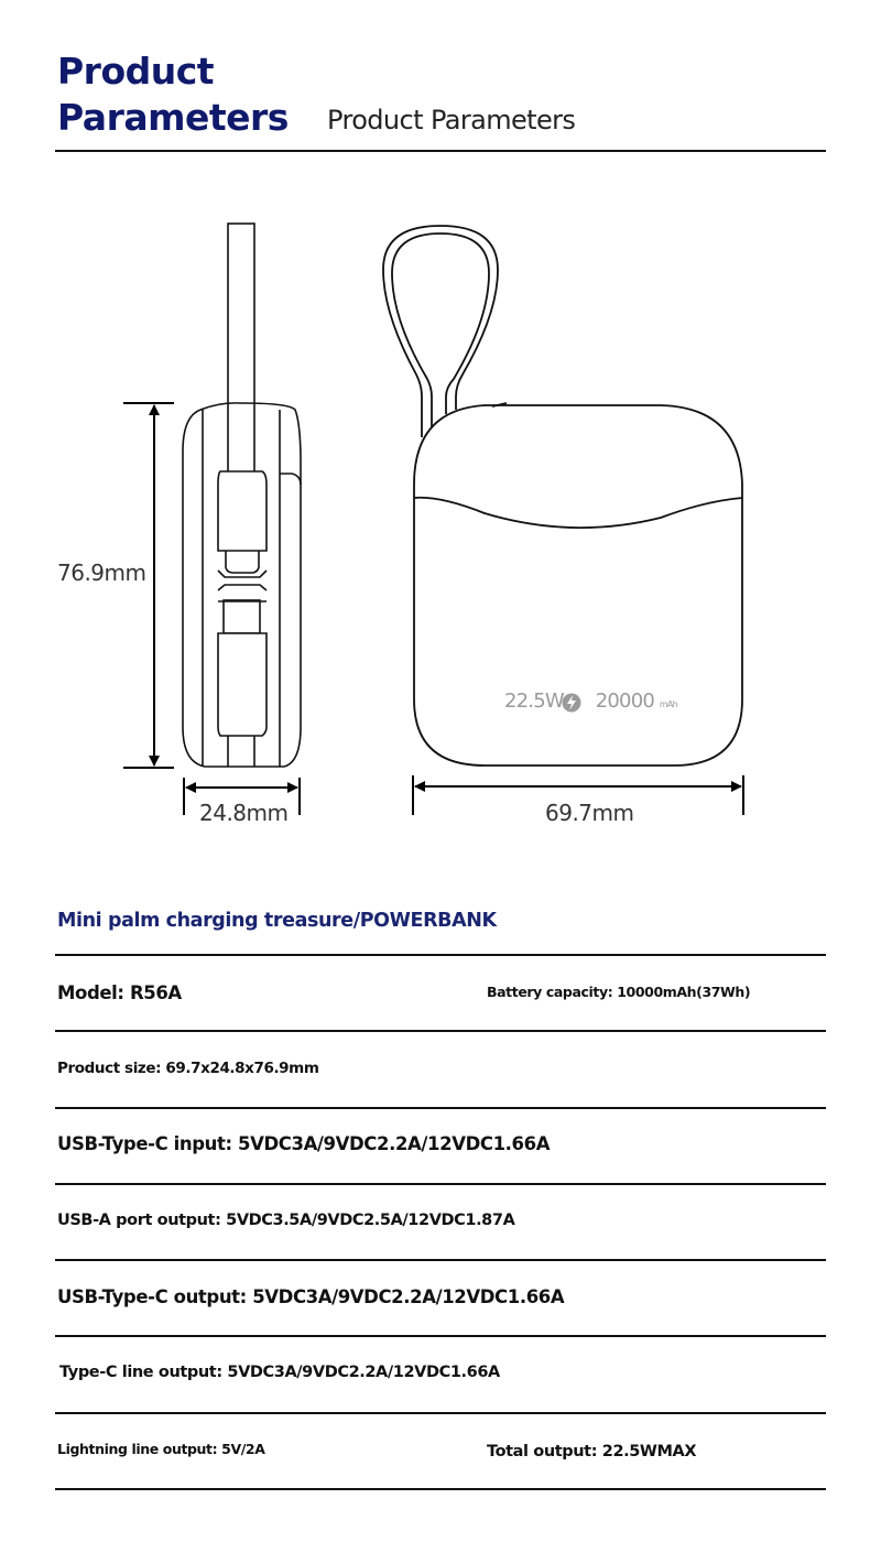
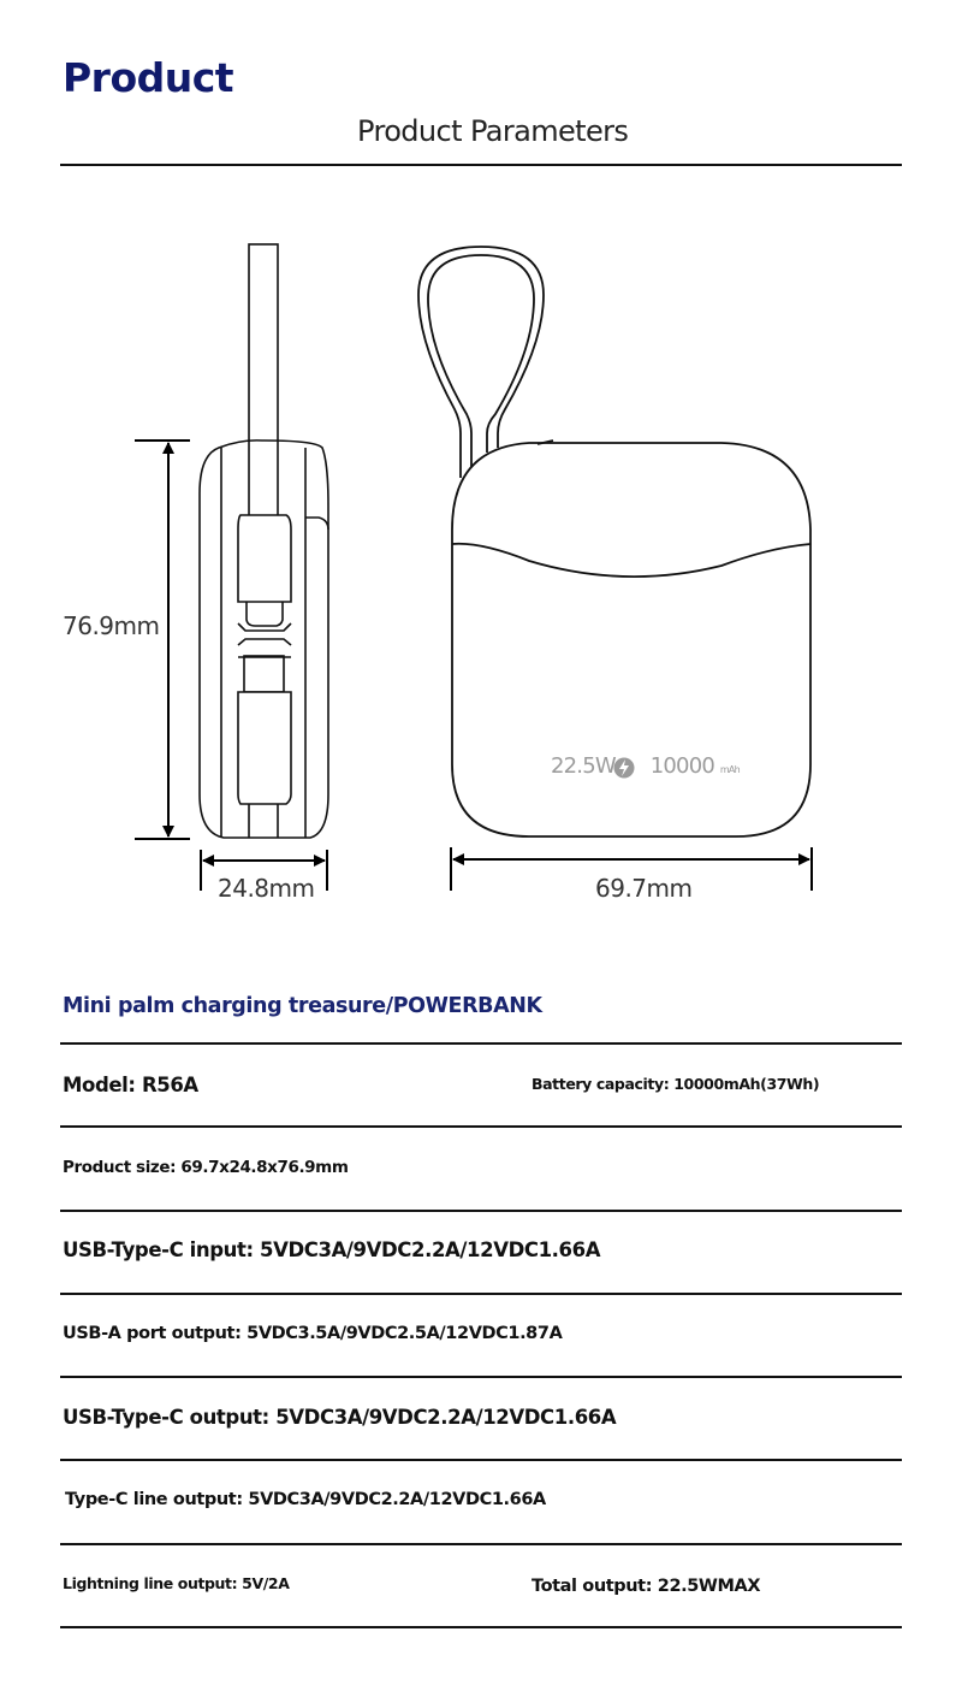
  Product
- Parameters
  Product Parameters
  76.9mm
  24.8mm
  69.7mm
- 22.5W 20000 mAh
+ 22.5W 10000 mAh
  Mini palm charging treasure/POWERBANK
  Model: R56A
  Battery capacity: 10000mAh(37Wh)
  Product size: 69.7x24.8x76.9mm
  USB-Type-C input: 5VDC3A/9VDC2.2A/12VDC1.66A
  USB-A port output: 5VDC3.5A/9VDC2.5A/12VDC1.87A
  USB-Type-C output: 5VDC3A/9VDC2.2A/12VDC1.66A
  Type-C line output: 5VDC3A/9VDC2.2A/12VDC1.66A
  Lightning line output: 5V/2A
  Total output: 22.5WMAX
